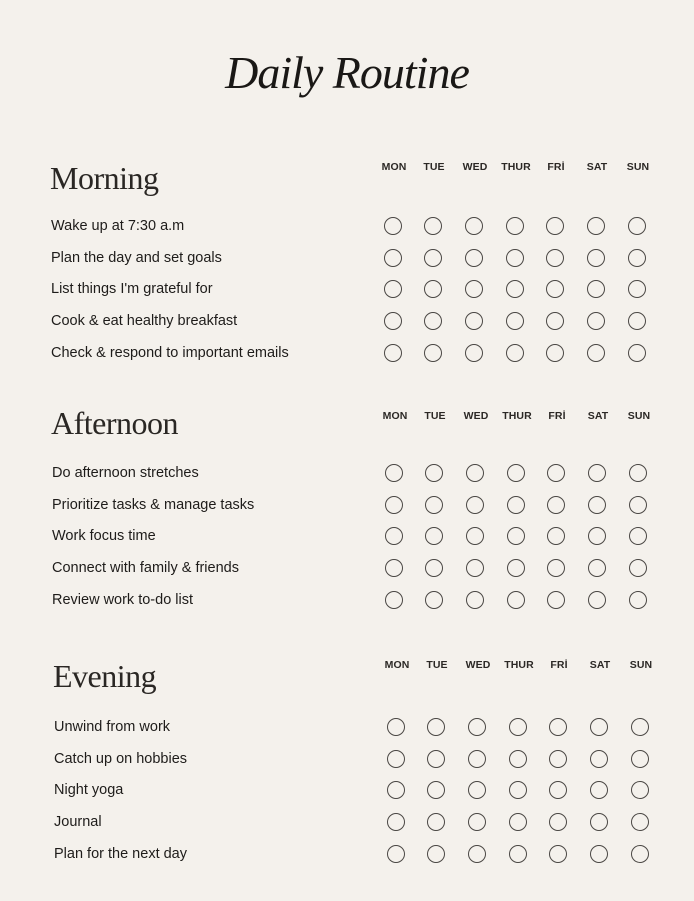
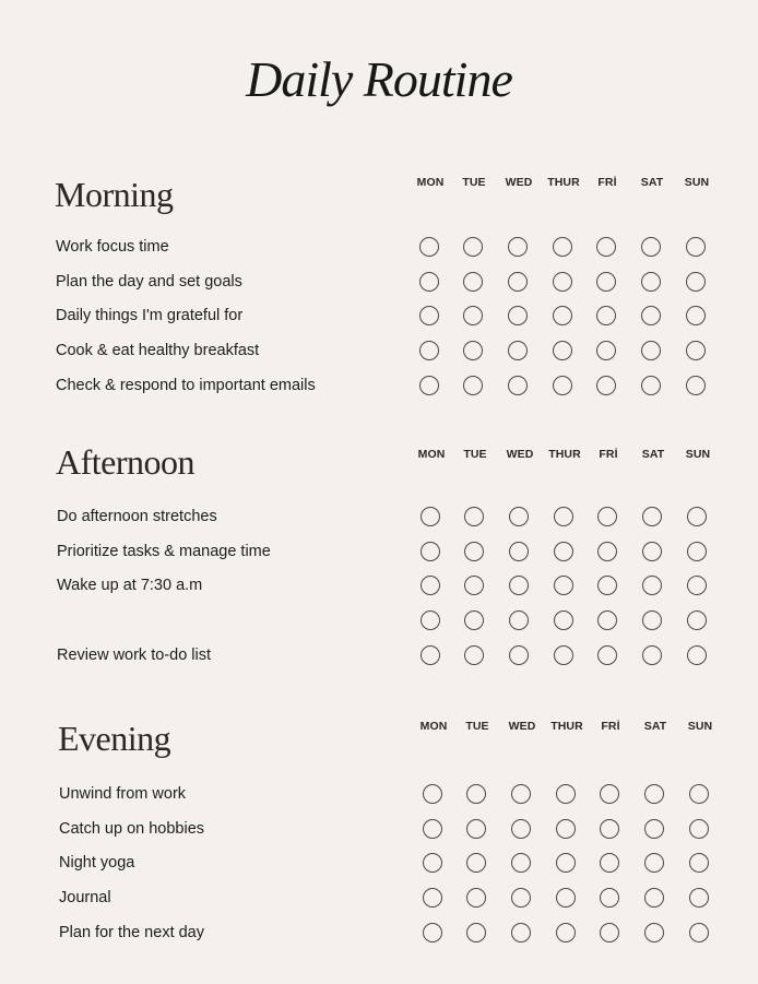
  Daily Routine
  Morning
  MON
  TUE
  WED
  THUR
  FRİ
  SAT
  SUN
- Wake up at 7:30 a.m
+ Work focus time
  Plan the day and set goals
- List things I'm grateful for
+ Daily things I'm grateful for
  Cook & eat healthy breakfast
  Check & respond to important emails
  Afternoon
  MON
  TUE
  WED
  THUR
  FRİ
  SAT
  SUN
  Do afternoon stretches
- Prioritize tasks & manage tasks
+ Prioritize tasks & manage time
- Work focus time
+ Wake up at 7:30 a.m
- Connect with family & friends
  Review work to-do list
  Evening
  MON
  TUE
  WED
  THUR
  FRİ
  SAT
  SUN
  Unwind from work
  Catch up on hobbies
  Night yoga
  Journal
  Plan for the next day
